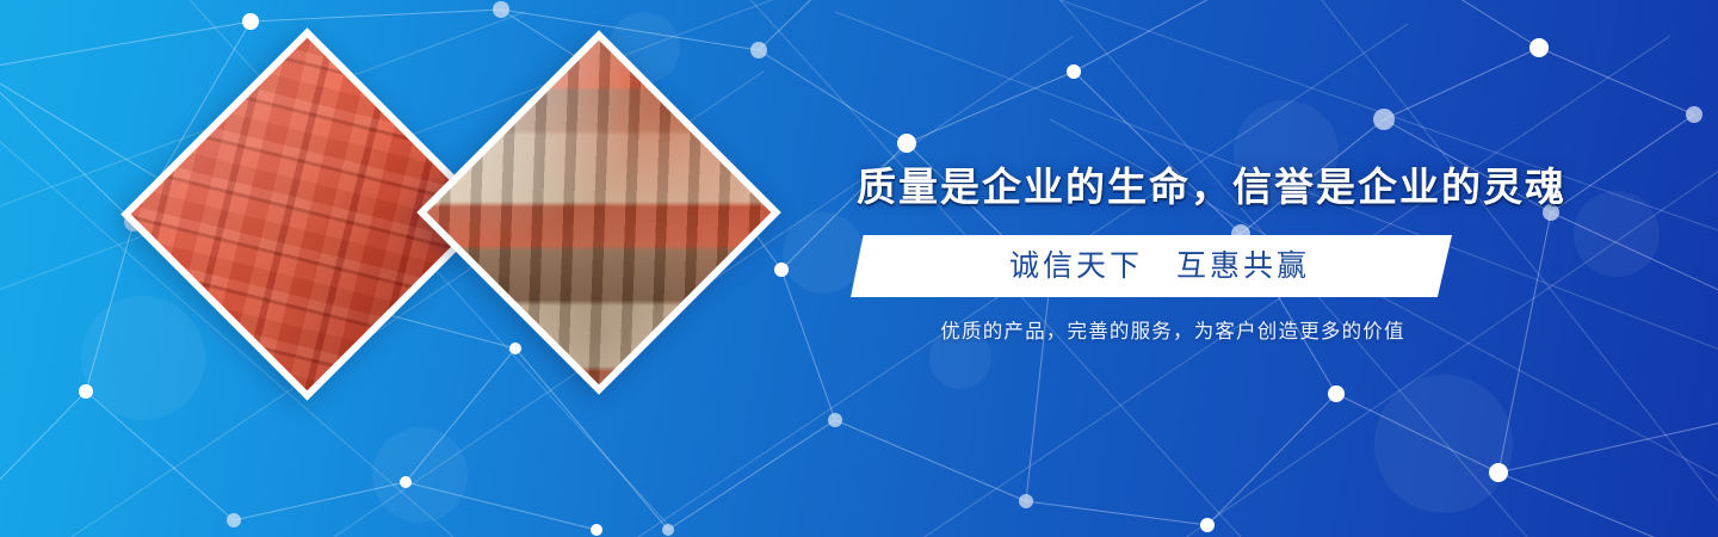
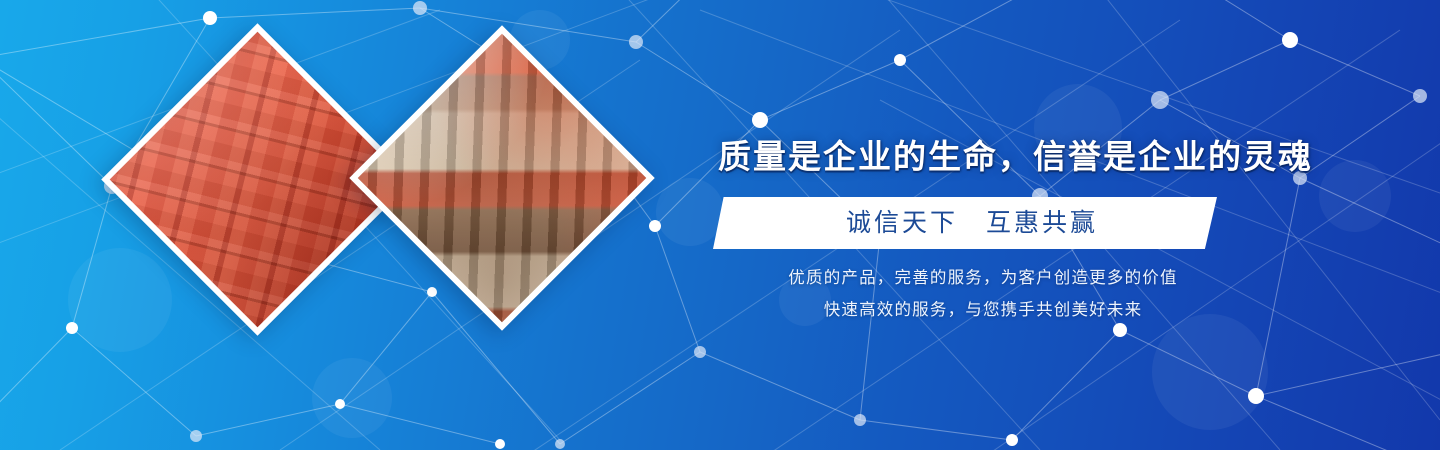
  质量是企业的生命，信誉是企业的灵魂
  诚信天下 互惠共赢
  优质的产品，完善的服务，为客户创造更多的价值
+ 快速高效的服务，与您携手共创美好未来
